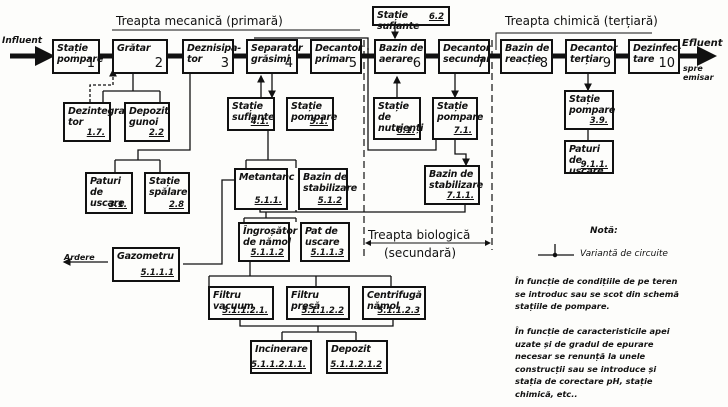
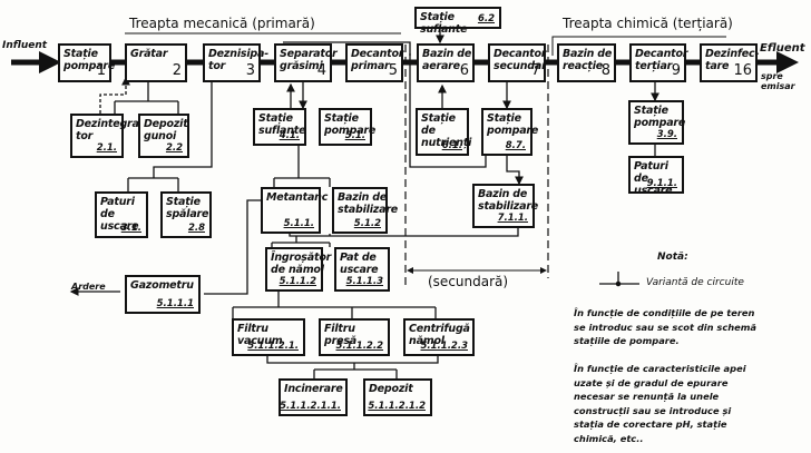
  Treapta mecanică (primară)
  Treapta chimică (terțiară)
- Treapta biologică
  (secundară)
  Influent
  Efluent
  spre
  emisar
  Ardere
  Stație
  pompare
  1
  Grătar
  2
  Deznisipa-
  tor
  3
  Separator
  grăsimi
  4
  Decantor
  primar
  5
  Bazin de
  aerare
  6
  Decantor
  secundar
  7
  Bazin de
  reacție
  8
  Decantor
  terțiar
  9
  Dezinfec-
  tare
- 10
+ 16
  Stație suflante
  6.2
  Dezintegra
  tor
- 1.7.
+ 2.1.
  Depozit
  gunoi
  2.2
  Paturi de
  uscare
  3.1.
  Stație
  spălare
  2.8
  Stație
  suflante
  4.1.
  Stație
  pompare
  5.1.
  Stație de
  nutrienți
  6.1.
  Stație
  pompare
- 7.1.
+ 8.7.
  Bazin de
  stabilizare
  7.1.1.
  Stație
  pompare
  3.9.
  Paturi de
  uscare
  9.1.1.
  Metantanc
  5.1.1.
  Bazin de
  stabilizare
  5.1.2
  Gazometru
  5.1.1.1
  Îngroșător
  de nămol
  5.1.1.2
  Pat de
  uscare
  5.1.1.3
  Filtru
  vacuum
  5.1.1.2.1.
  Filtru
  presă
  5.1.1.2.2
  Centrifugă
  nămol
  5.1.1.2.3
  Incinerare
  5.1.1.2.1.1.
  Depozit
  5.1.1.2.1.2
  Notă:
  Variantă de circuite
  În funcție de condițiile de pe teren
  se introduc sau se scot din schemă
  stațiile de pompare.
  În funcție de caracteristicile apei
  uzate și de gradul de epurare
  necesar se renunță la unele
  construcții sau se introduce și
  stația de corectare pH, stație
  chimică, etc..
